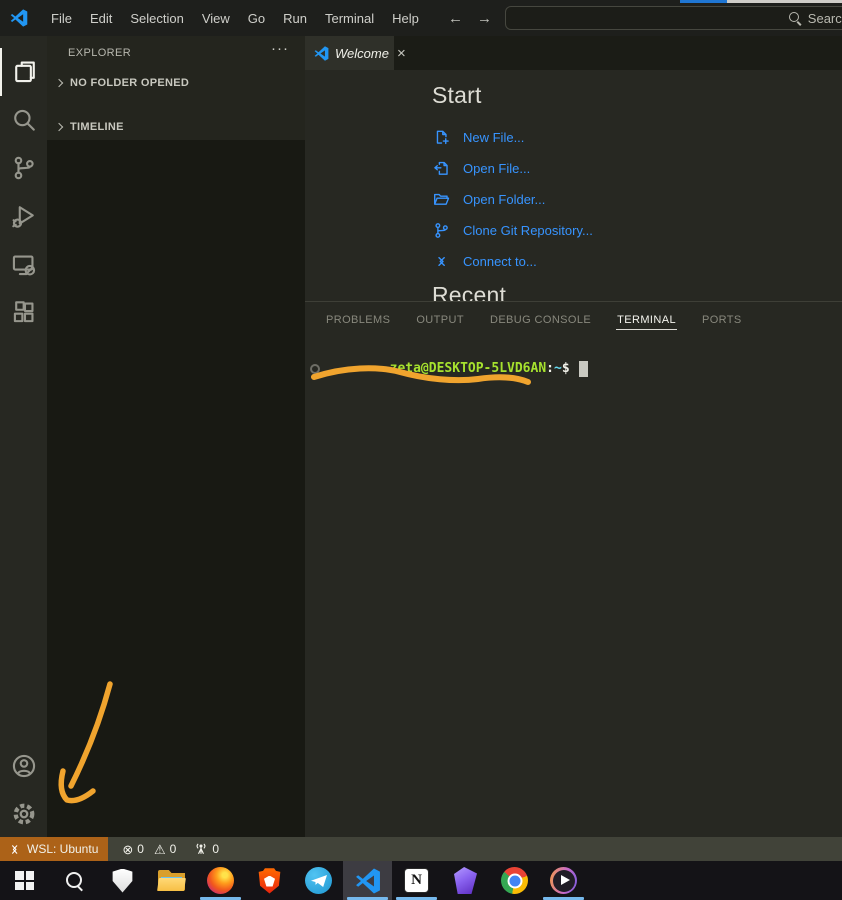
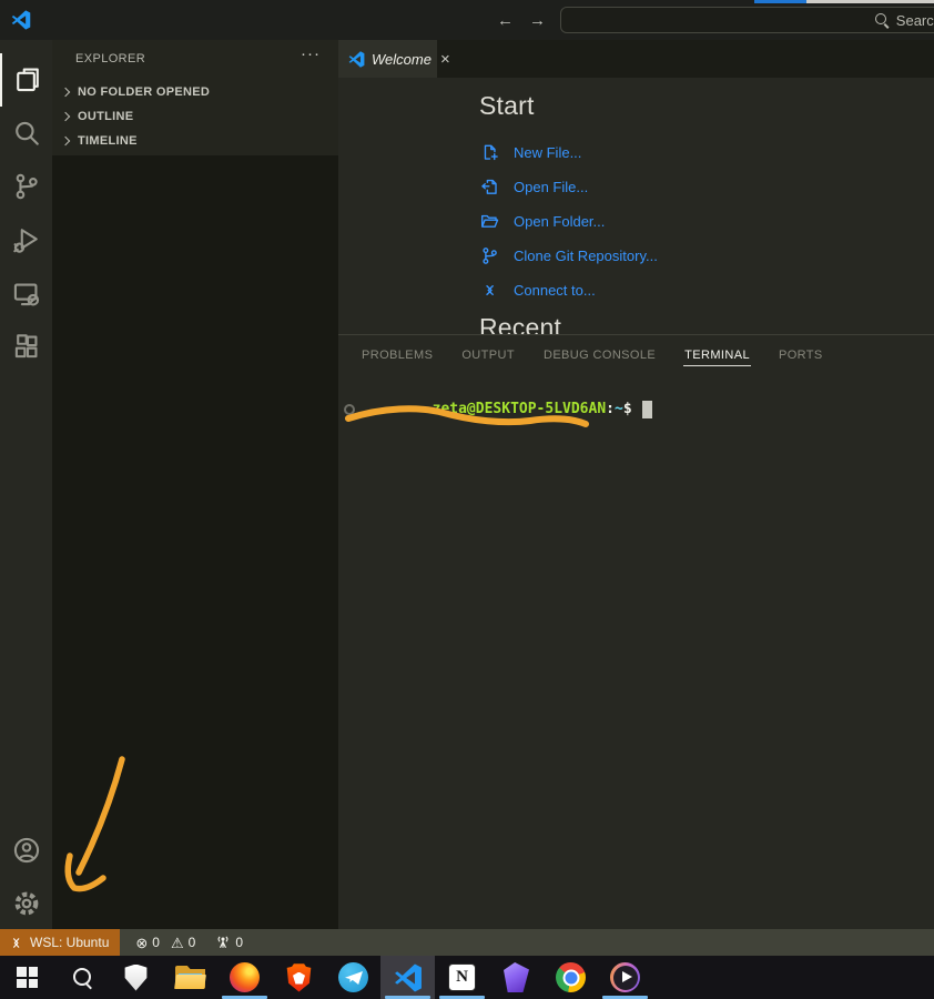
- File
- Edit
- Selection
- View
- Go
- Run
- Terminal
- Help
  ←
  →
  Searc
  EXPLORER
  ···
  NO FOLDER OPENED
+ OUTLINE
  TIMELINE
  Welcome
  ×
  Start
  New File...
  Open File...
  Open Folder...
  Clone Git Repository...
  Connect to...
  Recent
  PROBLEMS
  OUTPUT
  DEBUG CONSOLE
  TERMINAL
  PORTS
  eta@DESKTOP-5LVD6AN:~$
  WSL: Ubuntu
  ⊗
  0
  ⚠
  0
  0
  N
